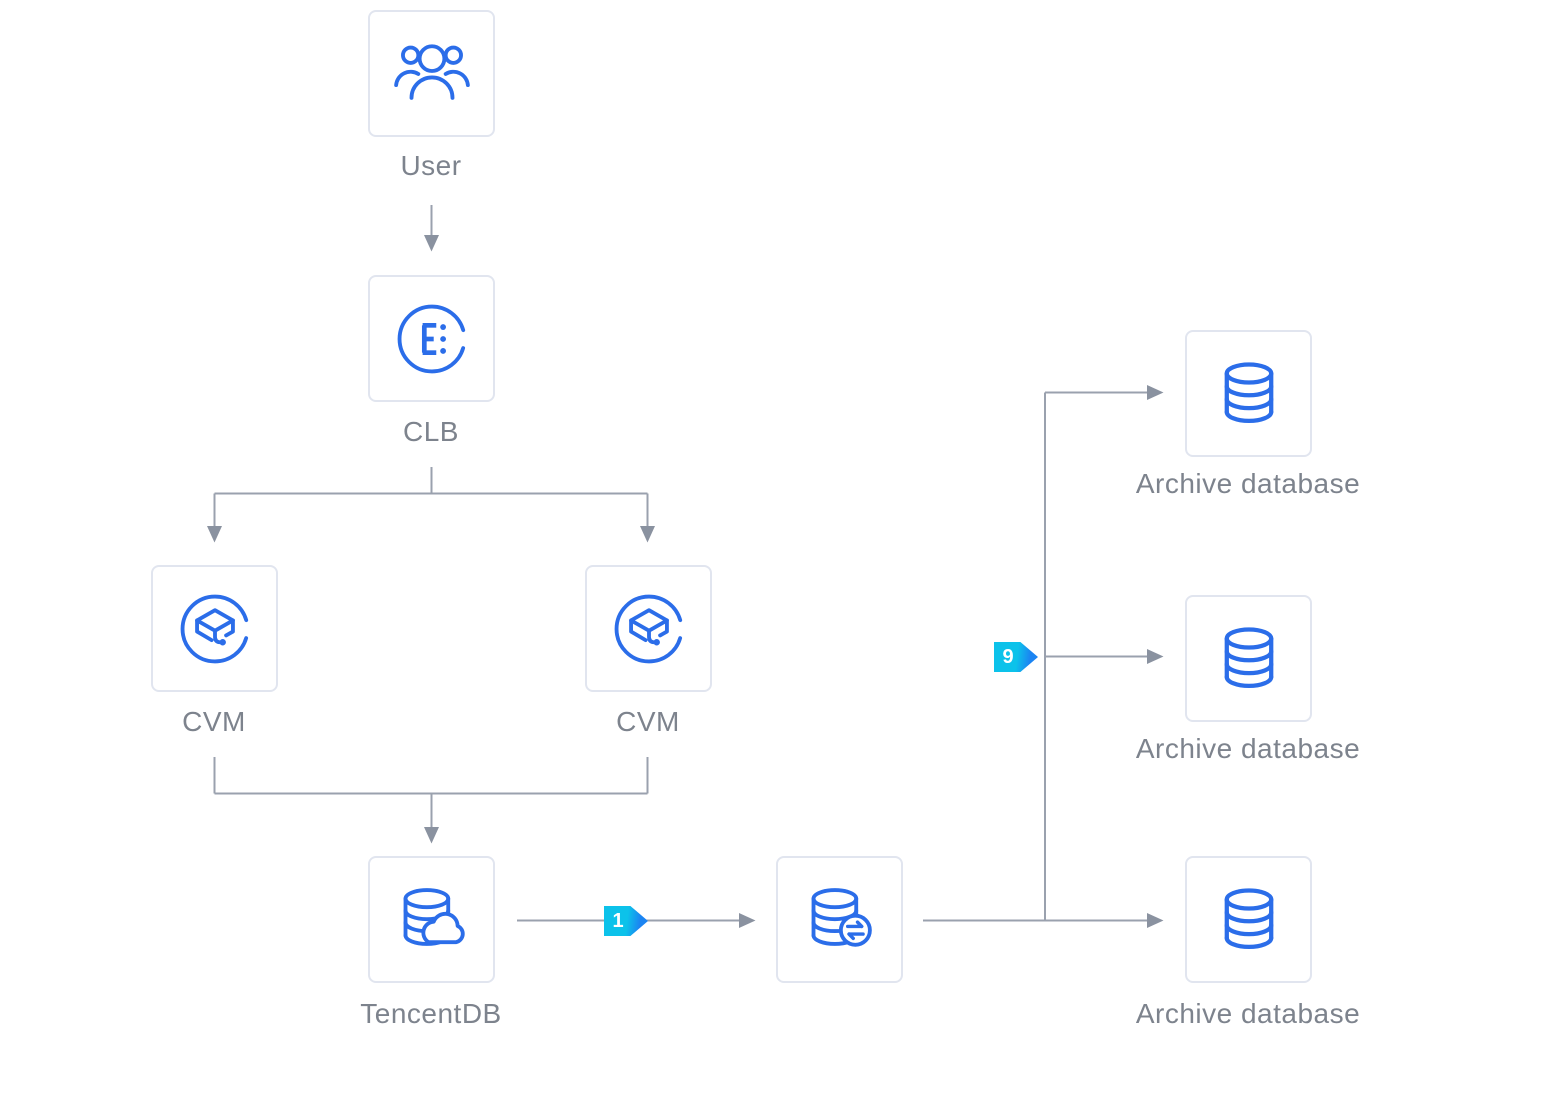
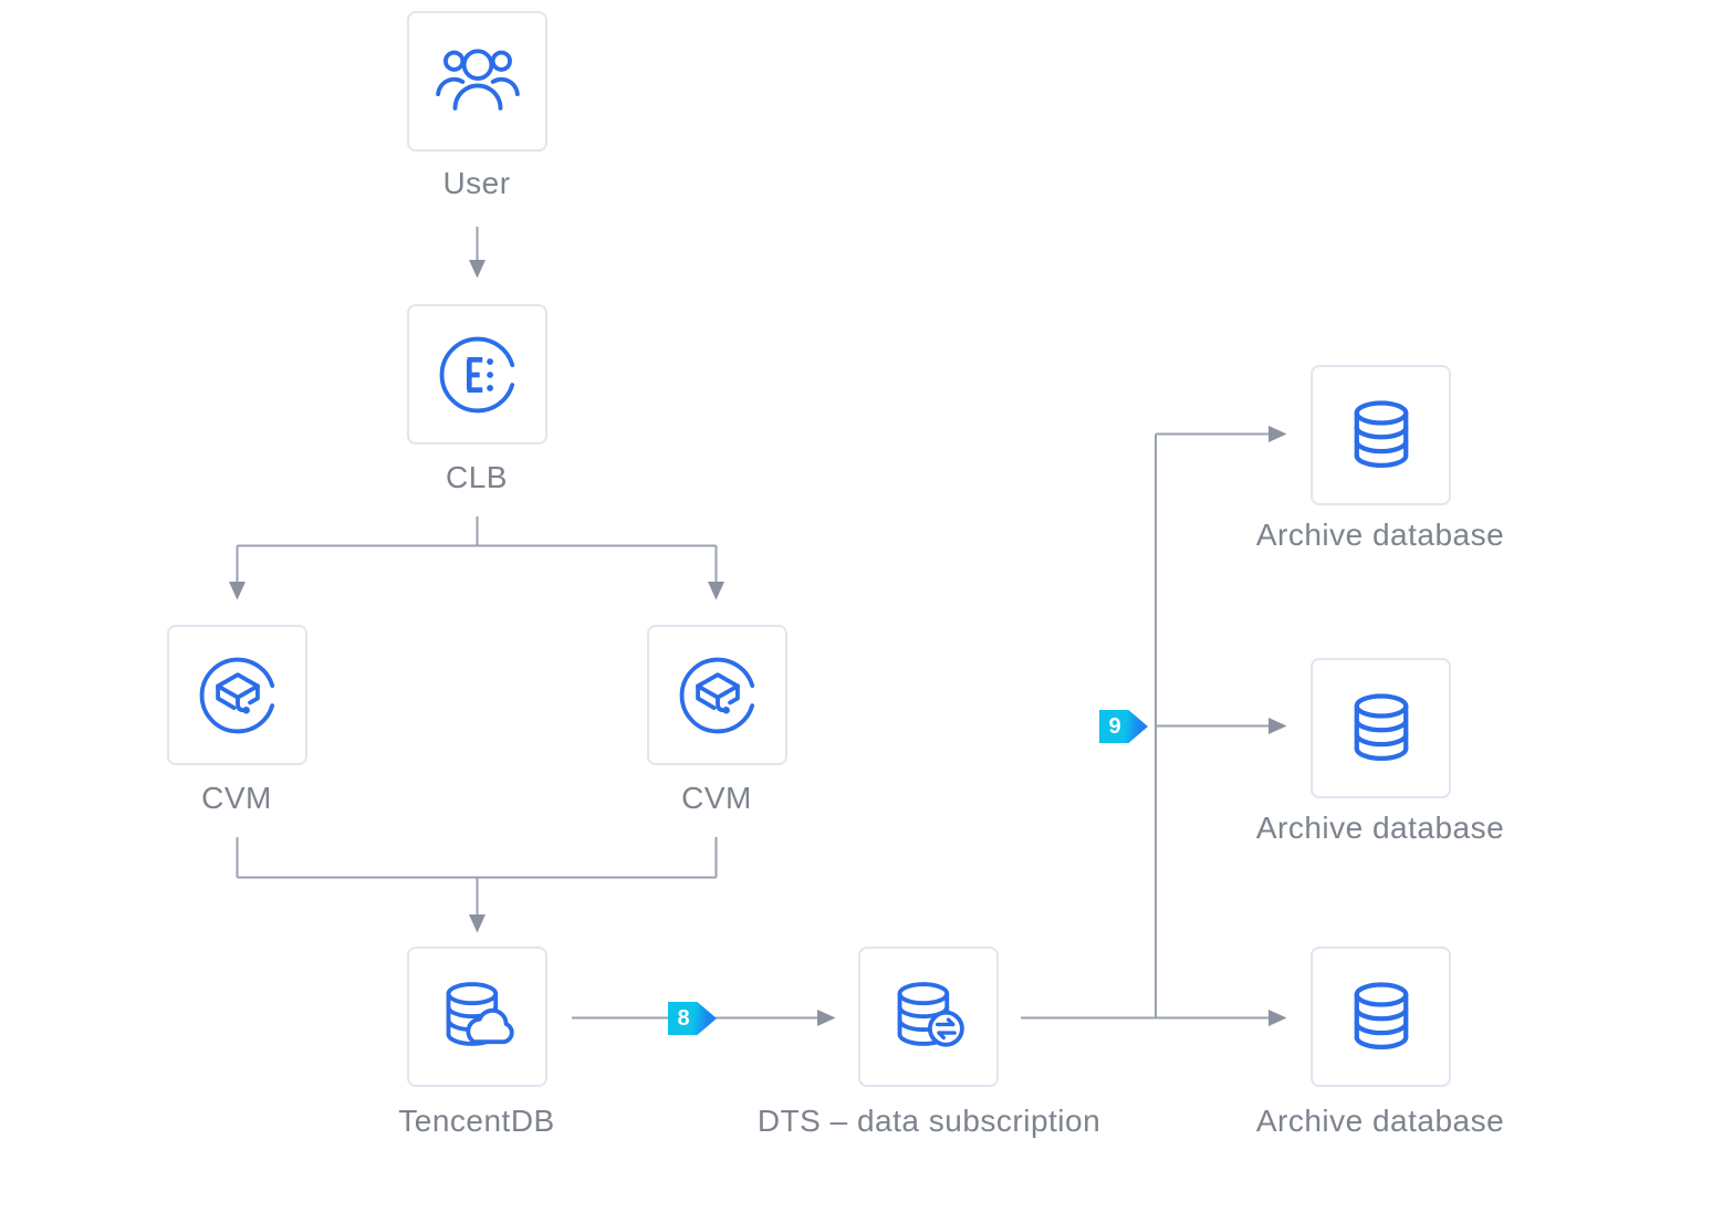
  User
  CLB
  CVM
  CVM
  TencentDB
+ DTS – data subscription
  Archive database
  Archive database
  Archive database
- 1
+ 8
  9
